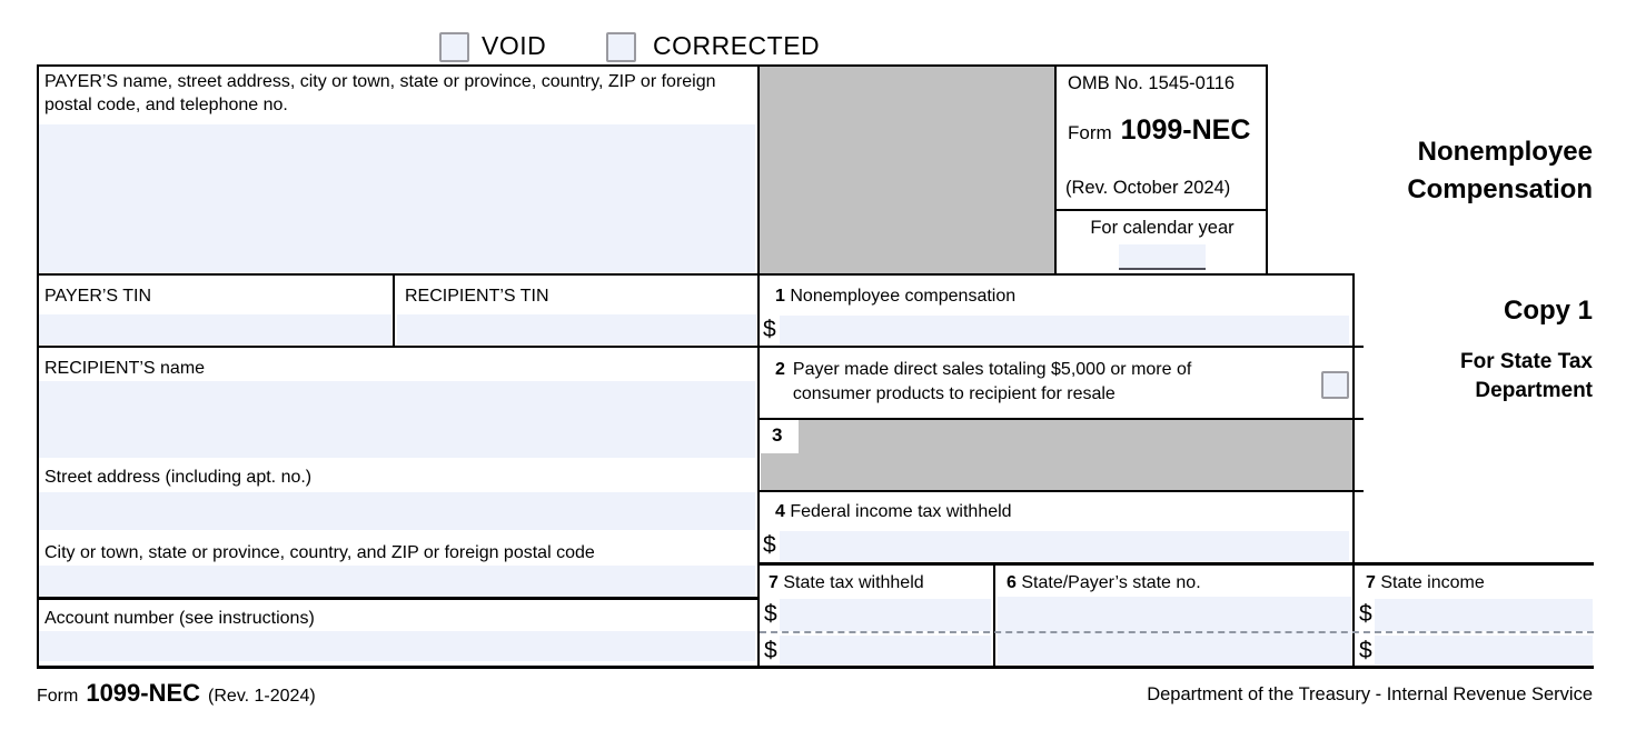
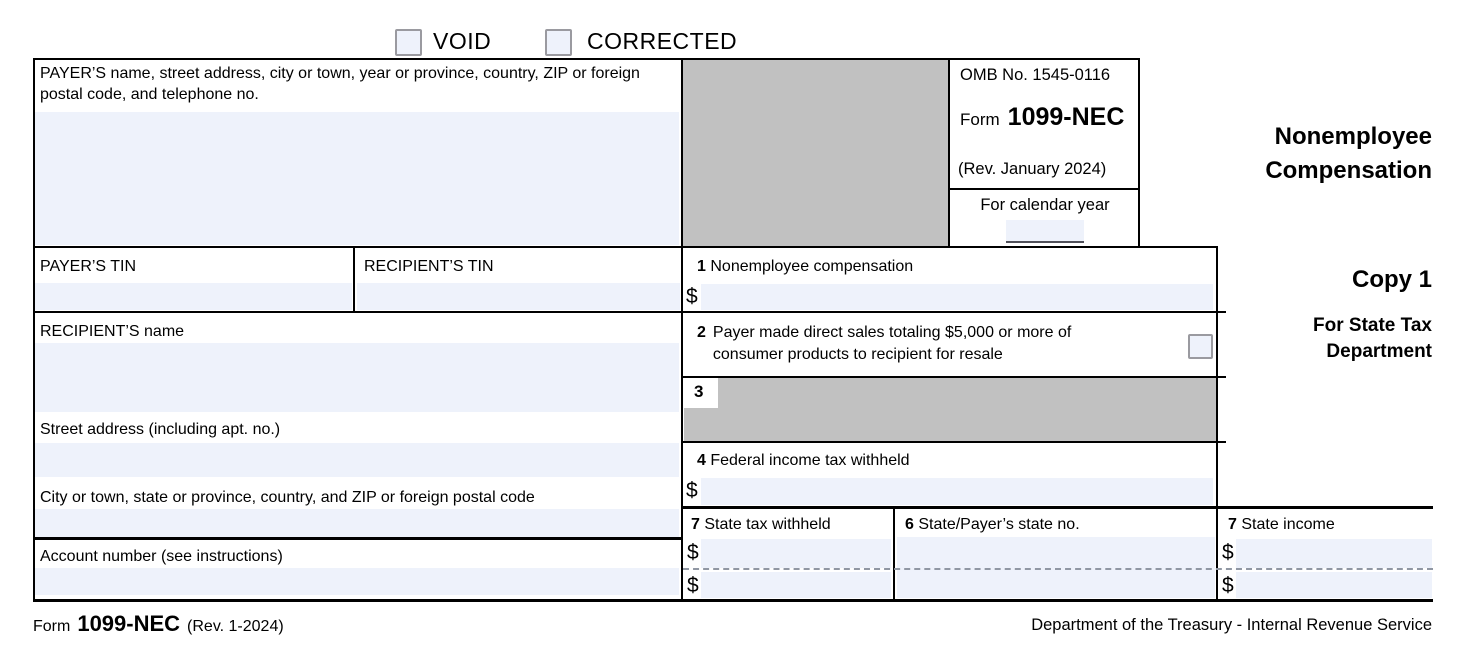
  VOID
  CORRECTED
  3
- PAYER’S name, street address, city or town, state or province, country, ZIP or foreign postal code, and telephone no.
+ PAYER’S name, street address, city or town, year or province, country, ZIP or foreign postal code, and telephone no.
  OMB No. 1545-0116
  Form
  1099-NEC
- (Rev. October 2024)
+ (Rev. January 2024)
  For calendar year
  Nonemployee
  Compensation
  Copy 1
  For State Tax
  Department
  PAYER’S TIN
  RECIPIENT’S TIN
  1 Nonemployee compensation
  $
  2
  Payer made direct sales totaling $5,000 or more of consumer products to recipient for resale
  RECIPIENT’S name
  Street address (including apt. no.)
  City or town, state or province, country, and ZIP or foreign postal code
  Account number (see instructions)
  4 Federal income tax withheld
  $
  7 State tax withheld
  $
  $
  6 State/Payer’s state no.
  7 State income
  $
  $
  Form
  1099-NEC
  (Rev. 1-2024)
  Department of the Treasury - Internal Revenue Service
